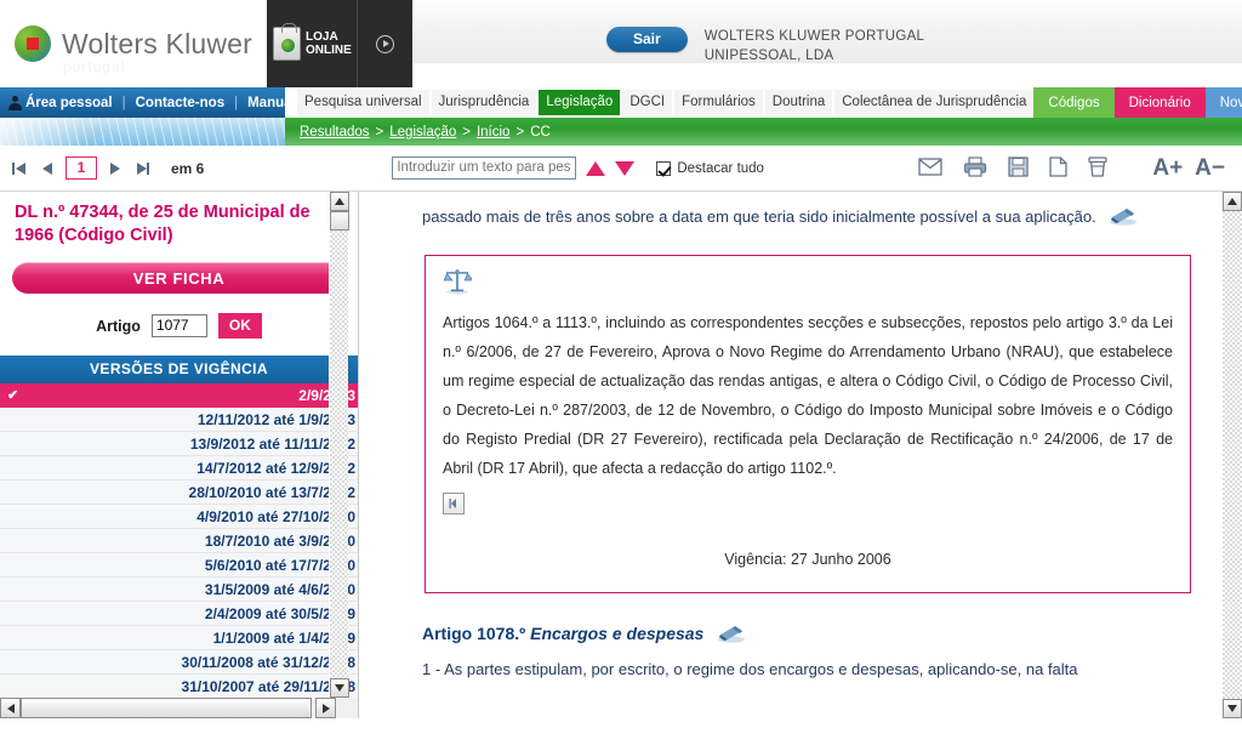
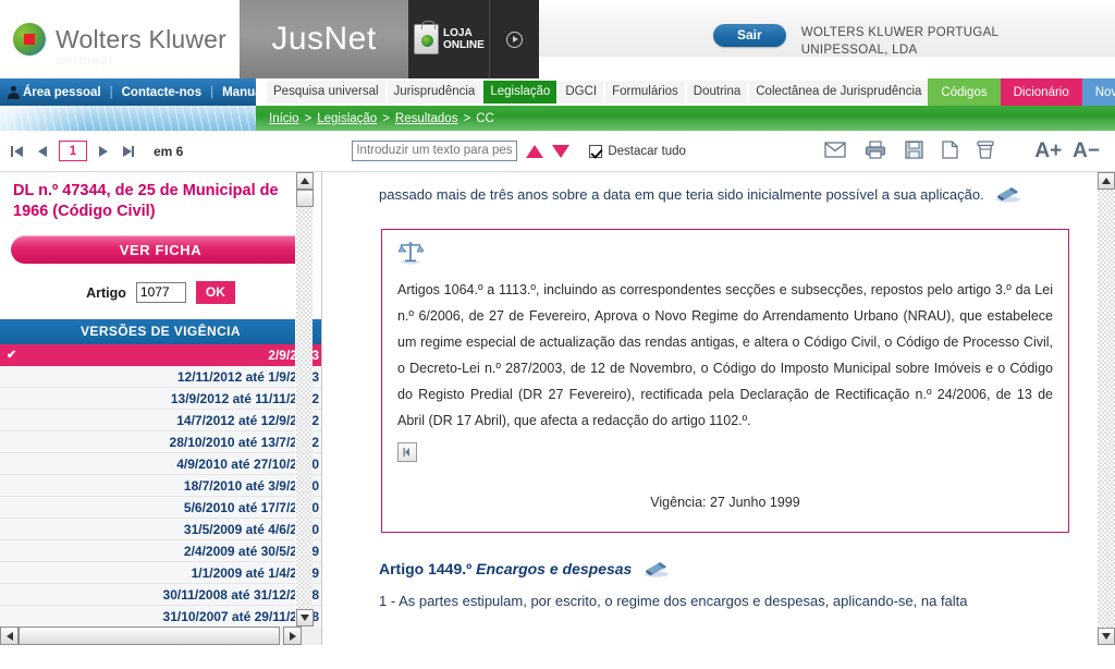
  Wolters Kluwer
+ JusNet
  LOJA
  ONLINE
  Sair
  WOLTERS KLUWER PORTUGAL
  UNIPESSOAL, LDA
  Área pessoal
  |
  Contacte-nos
  |
  Pesquisa universal
  Jurisprudência
  Legislação
  DGCI
  Formulários
  Doutrina
  Colectânea de Jurisprudência
  Códigos
  Dicionário
- Resultados
+ Início
  >
  Legislação
  >
- Início
+ Resultados
  >
  CC
  1
  em 6
  Introduzir um texto para pes
  Destacar tudo
  A+
  A−
  DL n.º 47344, de 25 de Municipal de 1966 (Código Civil)
  VER FICHA
  Artigo
  1077
  OK
  VERSÕES DE VIGÊNCIA
  ✔
  2/9/23
  12/11/2012 até 1/9/23
  13/9/2012 até 11/11/22
  14/7/2012 até 12/9/22
  28/10/2010 até 13/7/22
  4/9/2010 até 27/10/20
  18/7/2010 até 3/9/20
  5/6/2010 até 17/7/20
  31/5/2009 até 4/6/20
  2/4/2009 até 30/5/29
  1/1/2009 até 1/4/29
  30/11/2008 até 31/12/28
  31/10/2007 até 29/11/28
  passado mais de três anos sobre a data em que teria sido inicialmente possível a sua aplicação.
- Artigos 1064.º a 1113.º, incluindo as correspondentes secções e subsecções, repostos pelo artigo 3.º da Lei n.º 6/2006, de 27 de Fevereiro, Aprova o Novo Regime do Arrendamento Urbano (NRAU), que estabelece um regime especial de actualização das rendas antigas, e altera o Código Civil, o Código de Processo Civil, o Decreto-Lei n.º 287/2003, de 12 de Novembro, o Código do Imposto Municipal sobre Imóveis e o Código do Registo Predial (DR 27 Fevereiro), rectificada pela Declaração de Rectificação n.º 24/2006, de 17 de Abril (DR 17 Abril), que afecta a redacção do artigo 1102.º.
+ Artigos 1064.º a 1113.º, incluindo as correspondentes secções e subsecções, repostos pelo artigo 3.º da Lei n.º 6/2006, de 27 de Fevereiro, Aprova o Novo Regime do Arrendamento Urbano (NRAU), que estabelece um regime especial de actualização das rendas antigas, e altera o Código Civil, o Código de Processo Civil, o Decreto-Lei n.º 287/2003, de 12 de Novembro, o Código do Imposto Municipal sobre Imóveis e o Código do Registo Predial (DR 27 Fevereiro), rectificada pela Declaração de Rectificação n.º 24/2006, de 13 de Abril (DR 17 Abril), que afecta a redacção do artigo 1102.º.
- Vigência: 27 Junho 2006
+ Vigência: 27 Junho 1999
- Artigo 1078.º Encargos e despesas
+ Artigo 1449.º Encargos e despesas
  1 - As partes estipulam, por escrito, o regime dos encargos e despesas, aplicando-se, na falta
